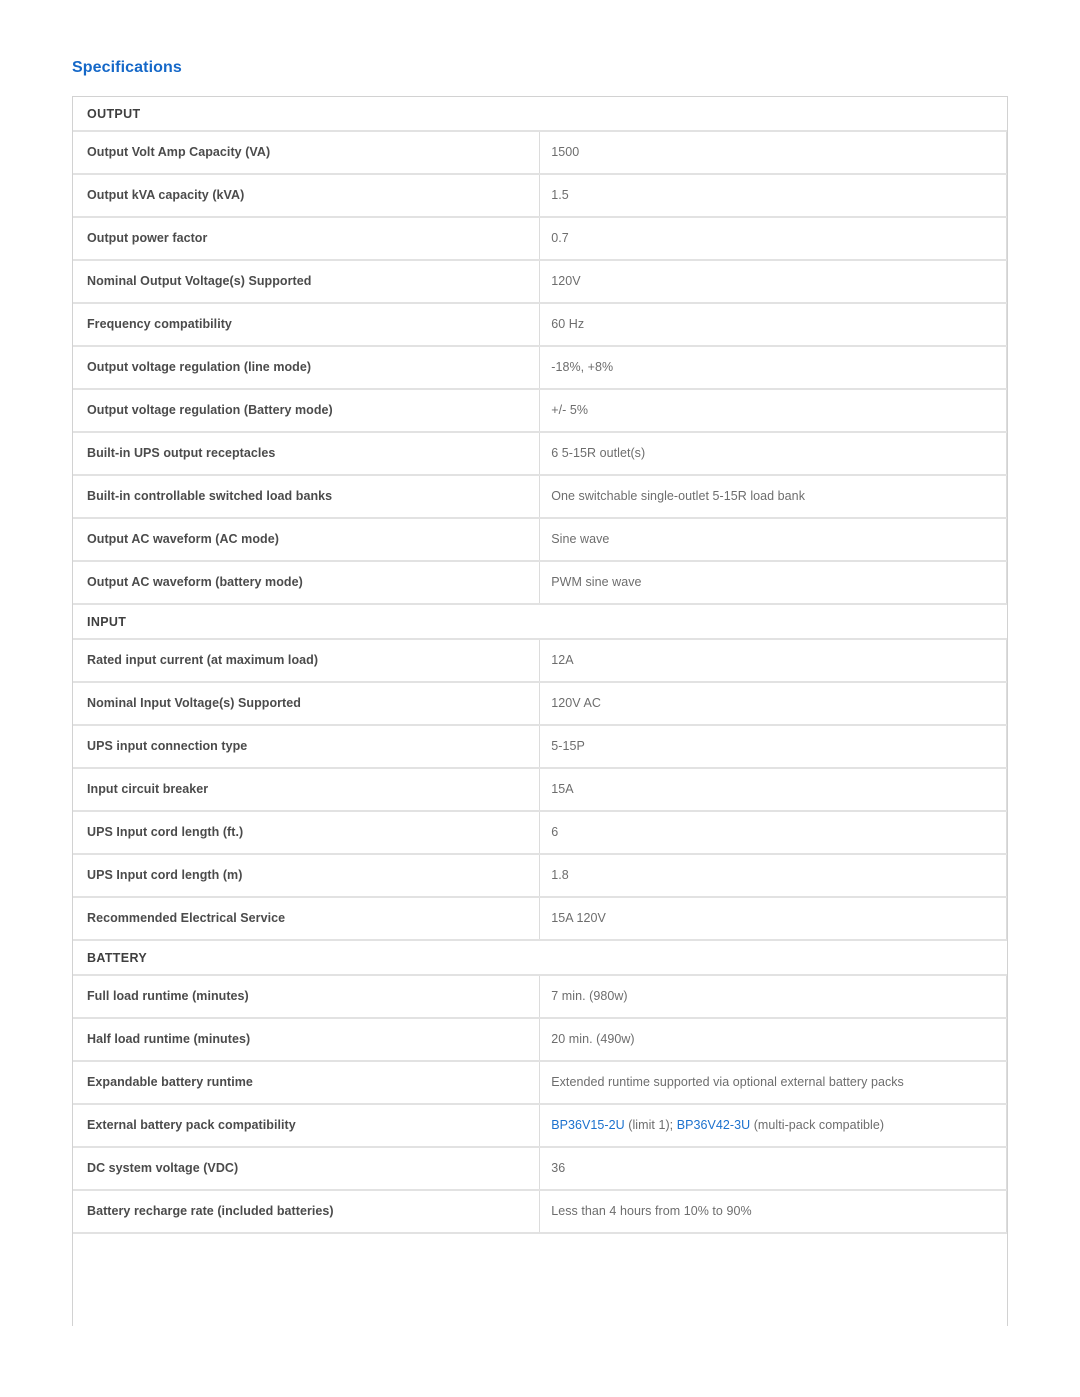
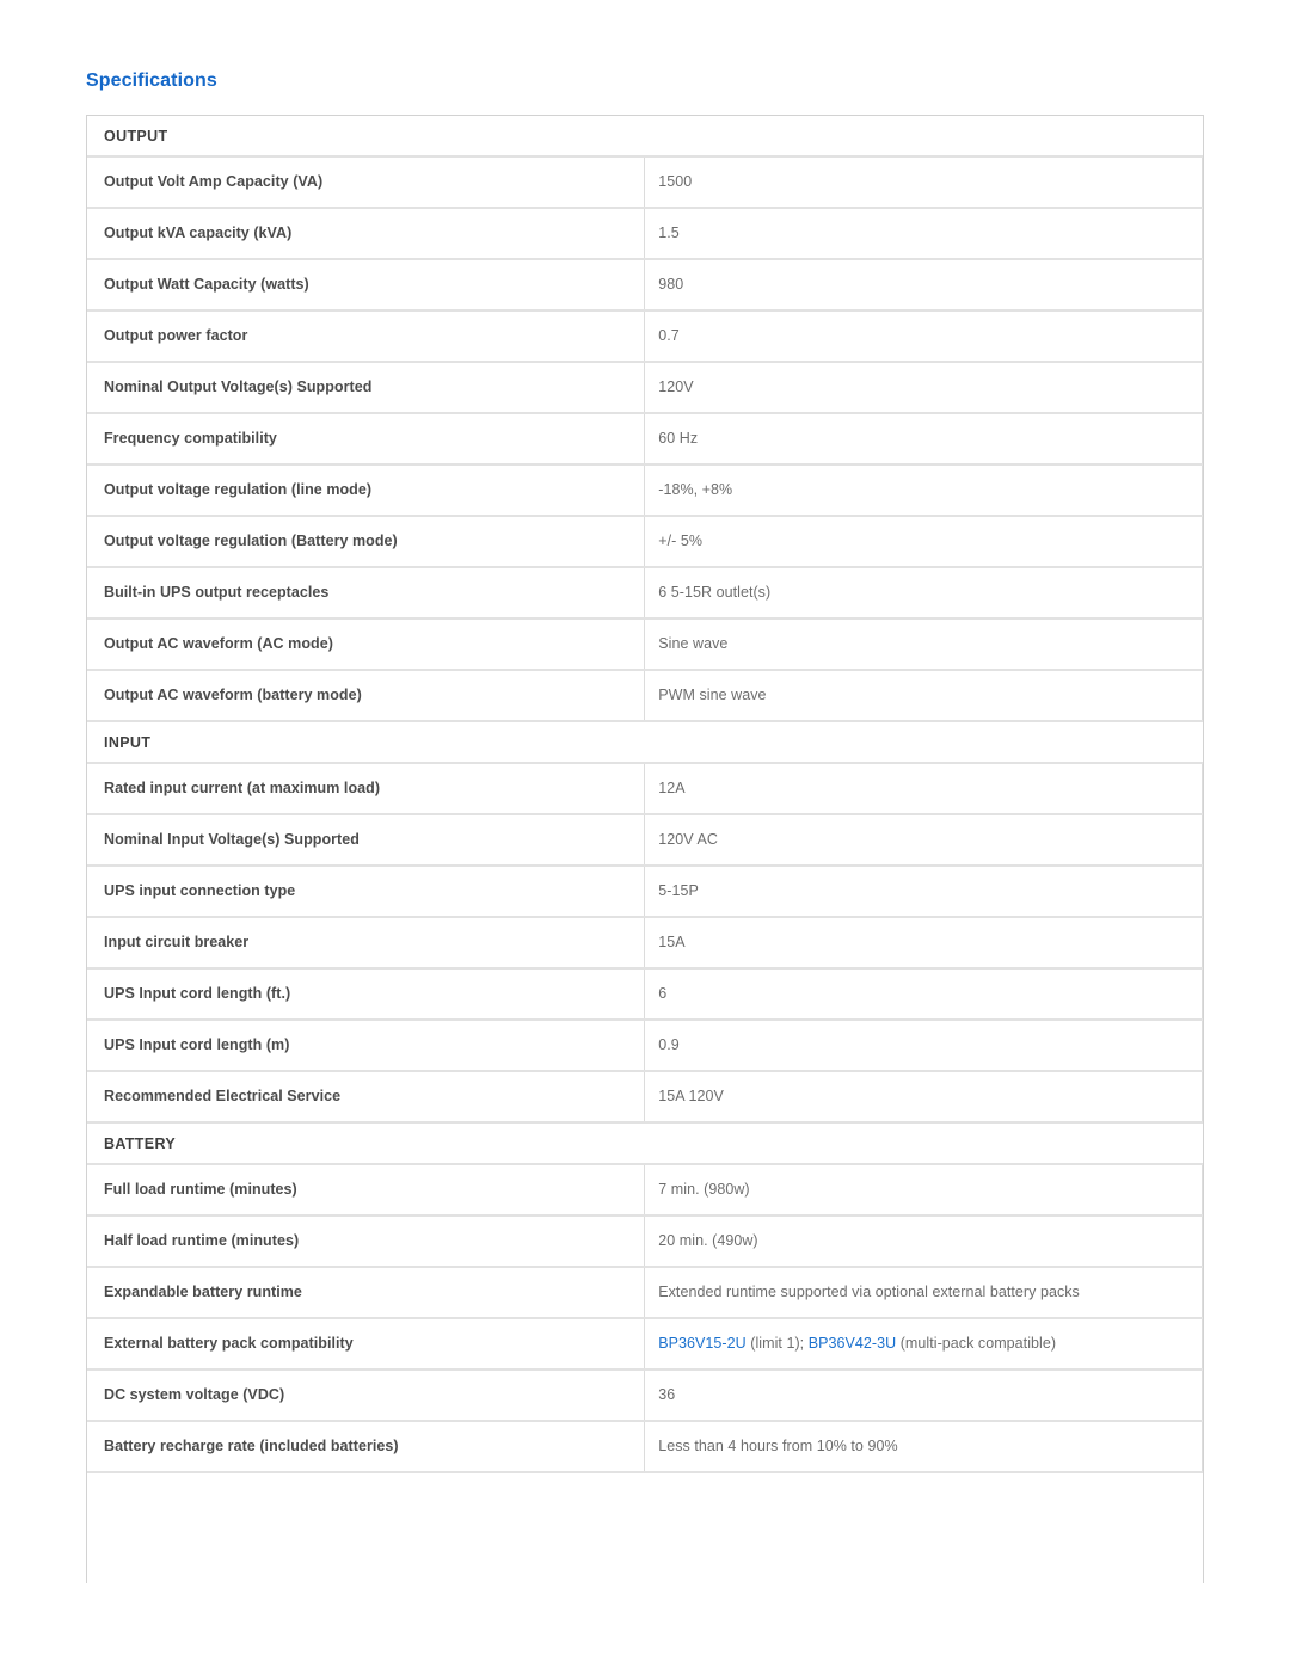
  Specifications
  OUTPUT
  Output Volt Amp Capacity (VA)	1500
  Output kVA capacity (kVA)	1.5
+ Output Watt Capacity (watts)	980
  Output power factor	0.7
  Nominal Output Voltage(s) Supported	120V
  Frequency compatibility	60 Hz
  Output voltage regulation (line mode)	-18%, +8%
  Output voltage regulation (Battery mode)	+/- 5%
  Built-in UPS output receptacles	6 5-15R outlet(s)
- Built-in controllable switched load banks	One switchable single-outlet 5-15R load bank
  Output AC waveform (AC mode)	Sine wave
  Output AC waveform (battery mode)	PWM sine wave
  INPUT
  Rated input current (at maximum load)	12A
  Nominal Input Voltage(s) Supported	120V AC
  UPS input connection type	5-15P
  Input circuit breaker	15A
  UPS Input cord length (ft.)	6
- UPS Input cord length (m)	1.8
+ UPS Input cord length (m)	0.9
  Recommended Electrical Service	15A 120V
  BATTERY
  Full load runtime (minutes)	7 min. (980w)
  Half load runtime (minutes)	20 min. (490w)
  Expandable battery runtime	Extended runtime supported via optional external battery packs
  External battery pack compatibility	BP36V15-2U (limit 1); BP36V42-3U (multi-pack compatible)
  DC system voltage (VDC)	36
  Battery recharge rate (included batteries)	Less than 4 hours from 10% to 90%
